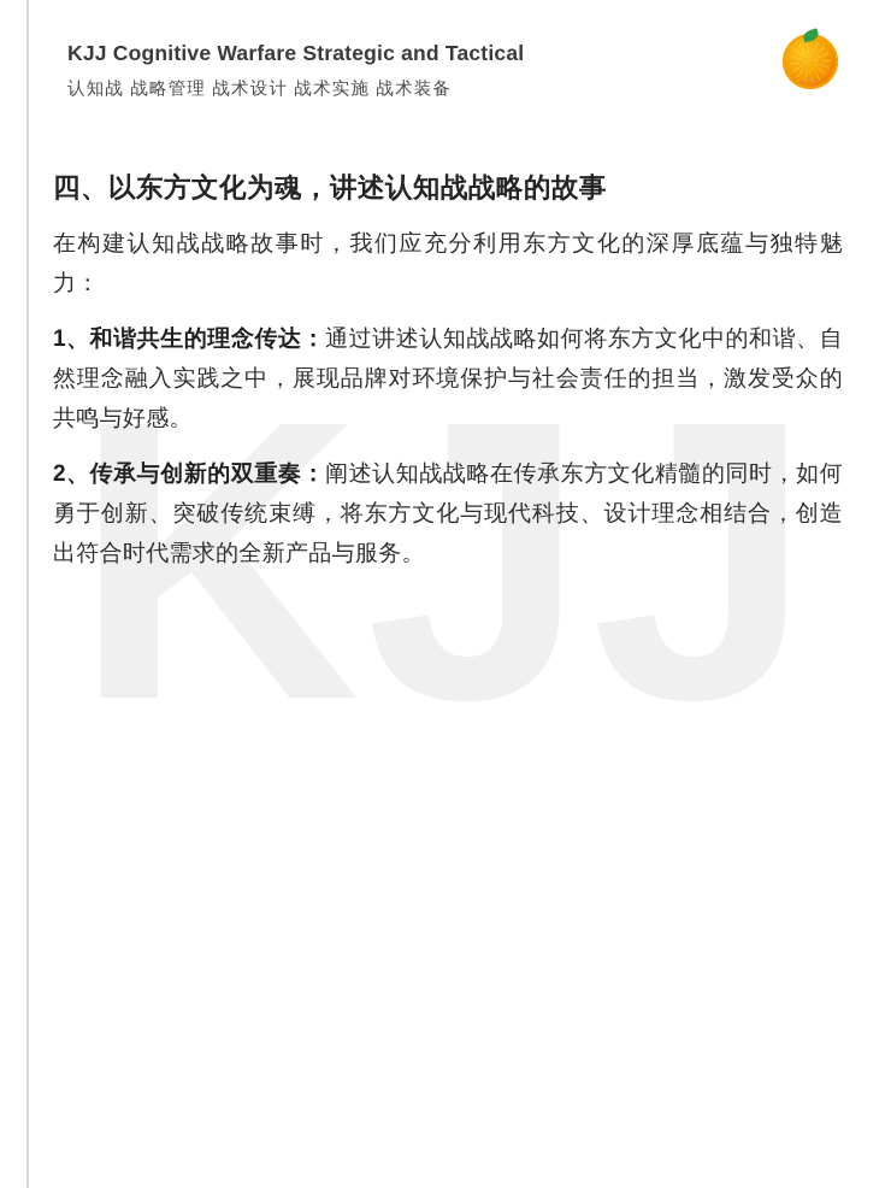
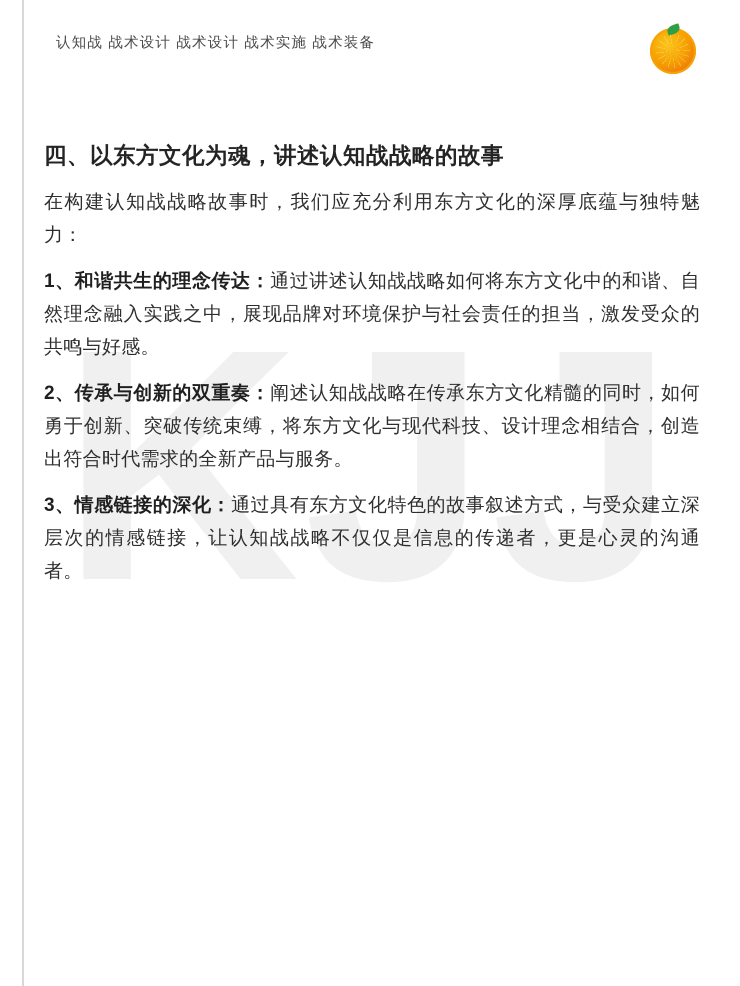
  KJJ
- KJJ Cognitive Warfare Strategic and Tactical
- 认知战 战略管理 战术设计 战术实施 战术装备
+ 认知战 战术设计 战术设计 战术实施 战术装备
  四、以东方文化为魂，讲述认知战战略的故事
  在构建认知战战略故事时，我们应充分利用东方文化的深厚底蕴与独特魅力：
  1、和谐共生的理念传达：通过讲述认知战战略如何将东方文化中的和谐、自然理念融入实践之中，展现品牌对环境保护与社会责任的担当，激发受众的共鸣与好感。
  2、传承与创新的双重奏：阐述认知战战略在传承东方文化精髓的同时，如何勇于创新、突破传统束缚，将东方文化与现代科技、设计理念相结合，创造出符合时代需求的全新产品与服务。
+ 3、情感链接的深化：通过具有东方文化特色的故事叙述方式，与受众建立深层次的情感链接，让认知战战略不仅仅是信息的传递者，更是心灵的沟通者。
